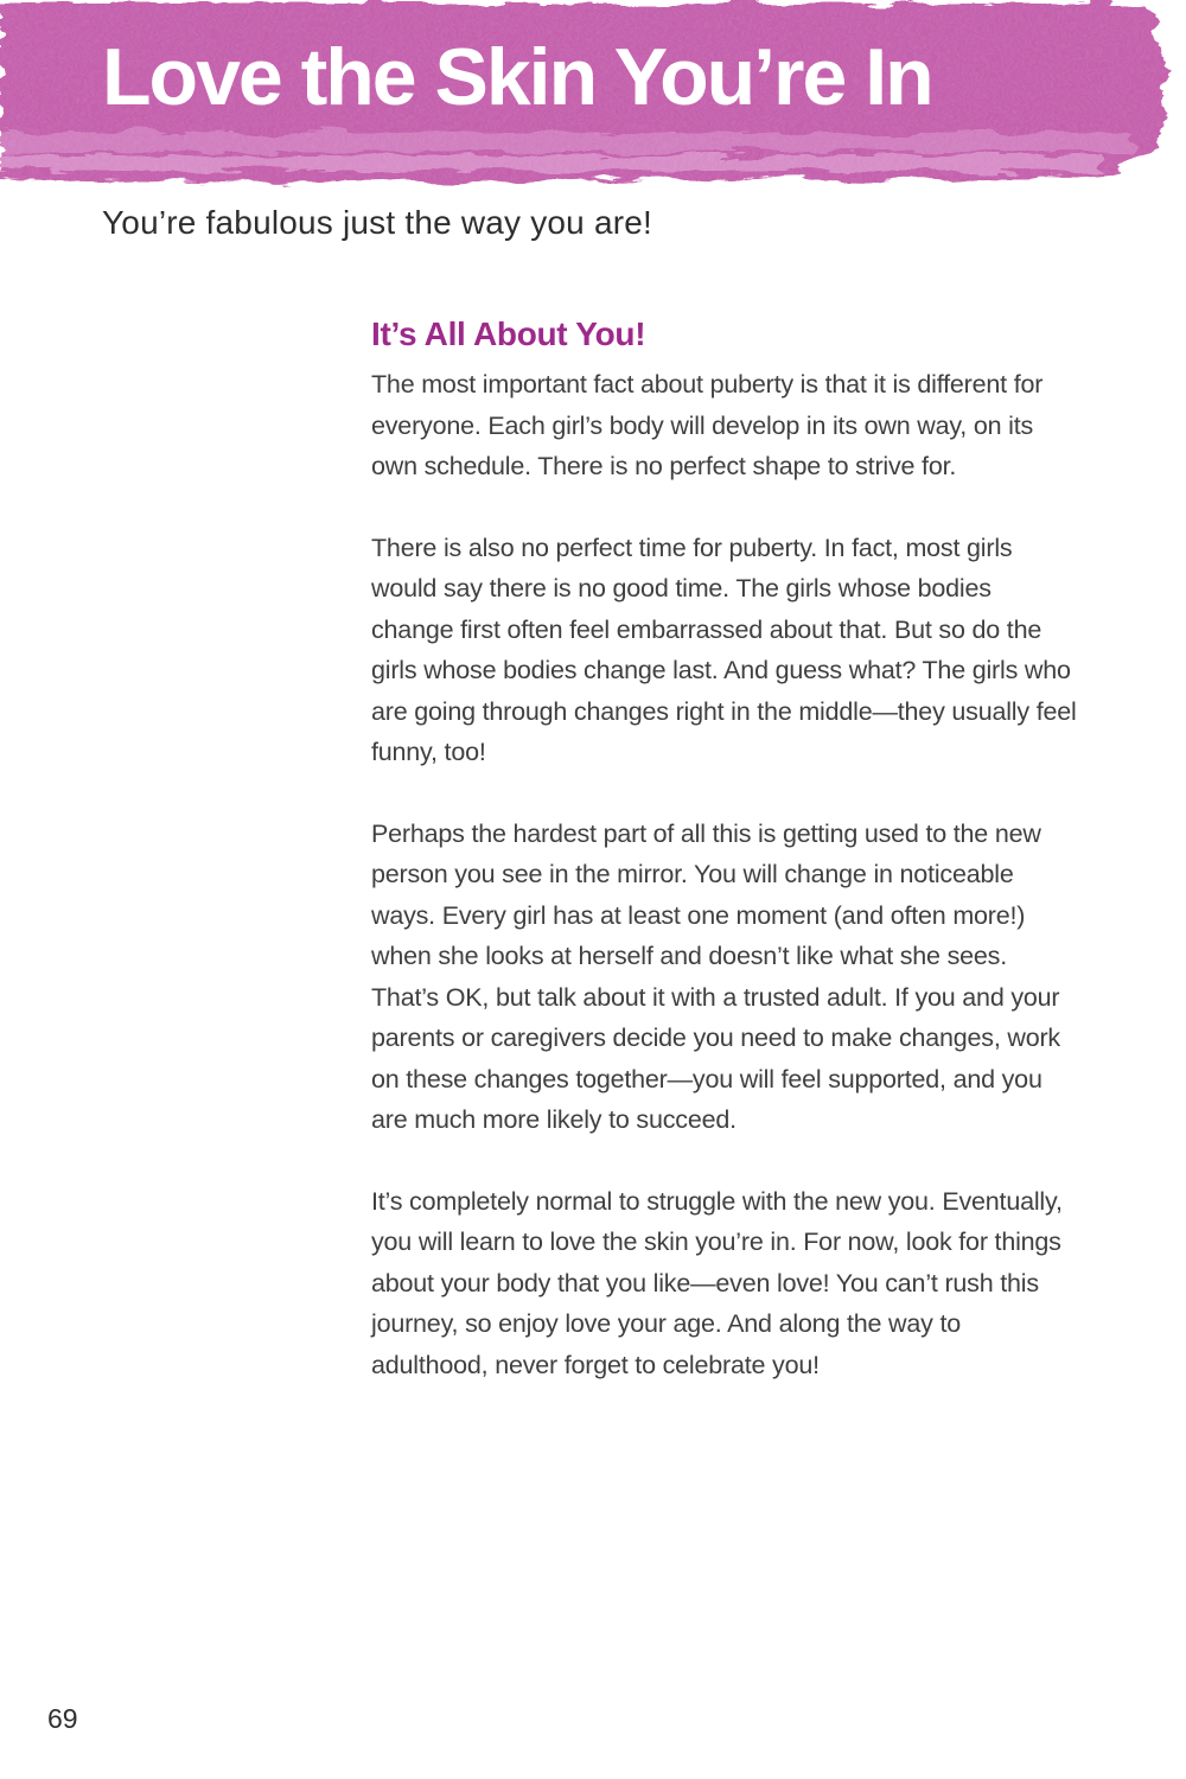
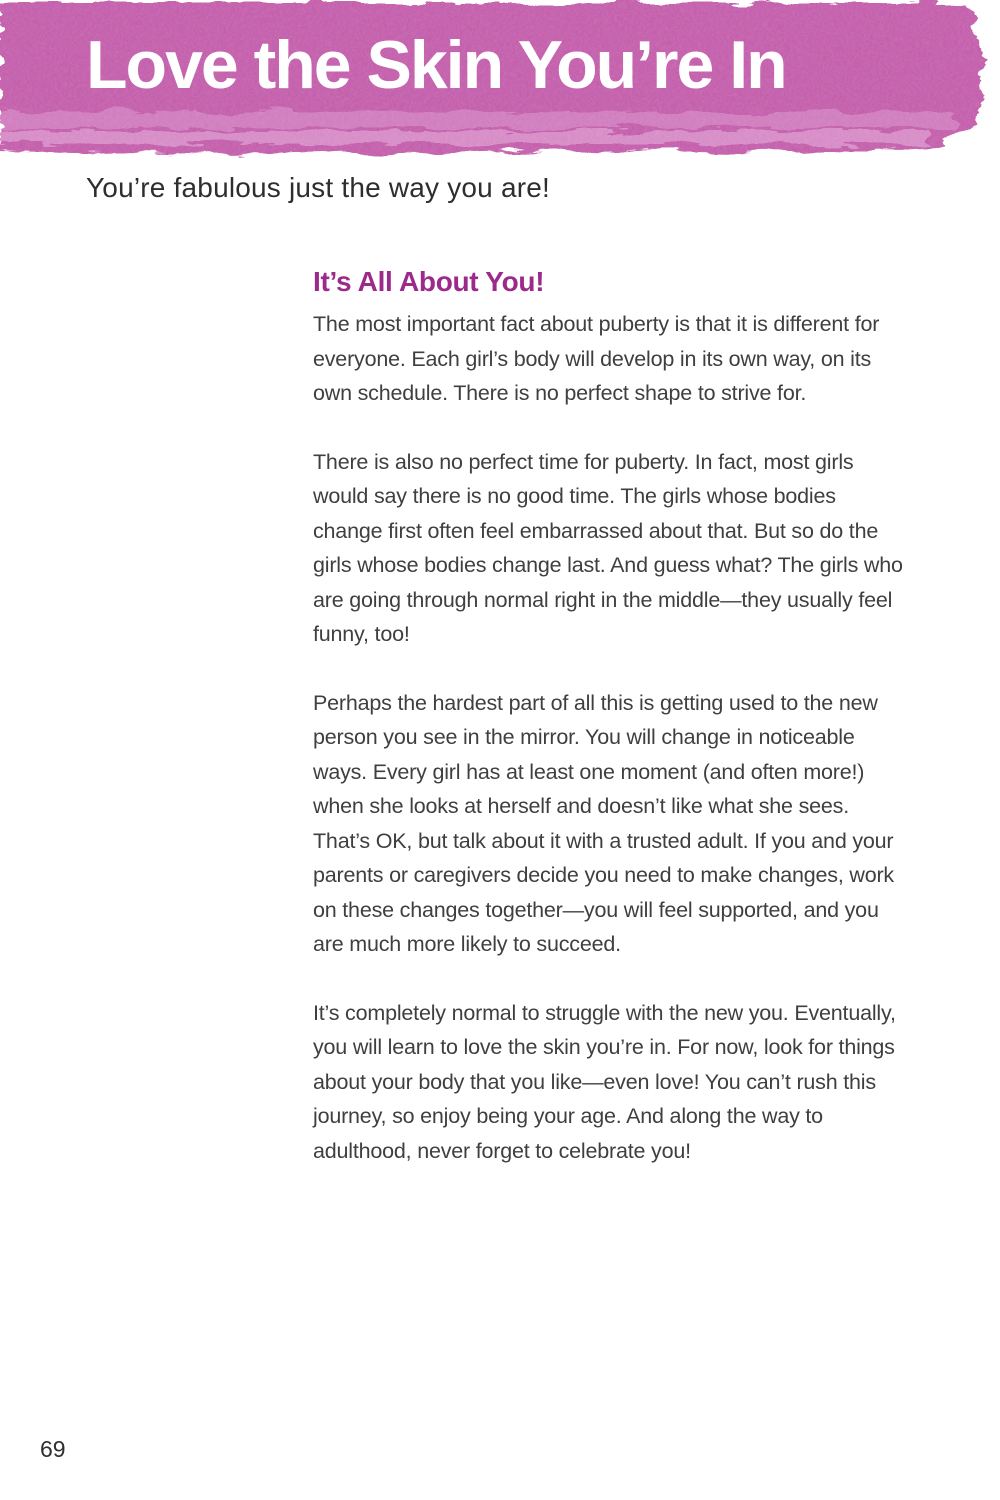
  Love the Skin You’re In
  You’re fabulous just the way you are!
  It’s All About You!
  The most important fact about puberty is that it is different for everyone. Each girl’s body will develop in its own way, on its own schedule. There is no perfect shape to strive for.
- There is also no perfect time for puberty. In fact, most girls would say there is no good time. The girls whose bodies change first often feel embarrassed about that. But so do the girls whose bodies change last. And guess what? The girls who are going through changes right in the middle—they usually feel funny, too!
+ There is also no perfect time for puberty. In fact, most girls would say there is no good time. The girls whose bodies change first often feel embarrassed about that. But so do the girls whose bodies change last. And guess what? The girls who are going through normal right in the middle—they usually feel funny, too!
  Perhaps the hardest part of all this is getting used to the new person you see in the mirror. You will change in noticeable ways. Every girl has at least one moment (and often more!) when she looks at herself and doesn’t like what she sees. That’s OK, but talk about it with a trusted adult. If you and your parents or caregivers decide you need to make changes, work on these changes together—you will feel supported, and you are much more likely to succeed.
- It’s completely normal to struggle with the new you. Eventually, you will learn to love the skin you’re in. For now, look for things about your body that you like—even love! You can’t rush this journey, so enjoy love your age. And along the way to adulthood, never forget to celebrate you!
+ It’s completely normal to struggle with the new you. Eventually, you will learn to love the skin you’re in. For now, look for things about your body that you like—even love! You can’t rush this journey, so enjoy being your age. And along the way to adulthood, never forget to celebrate you!
  69
